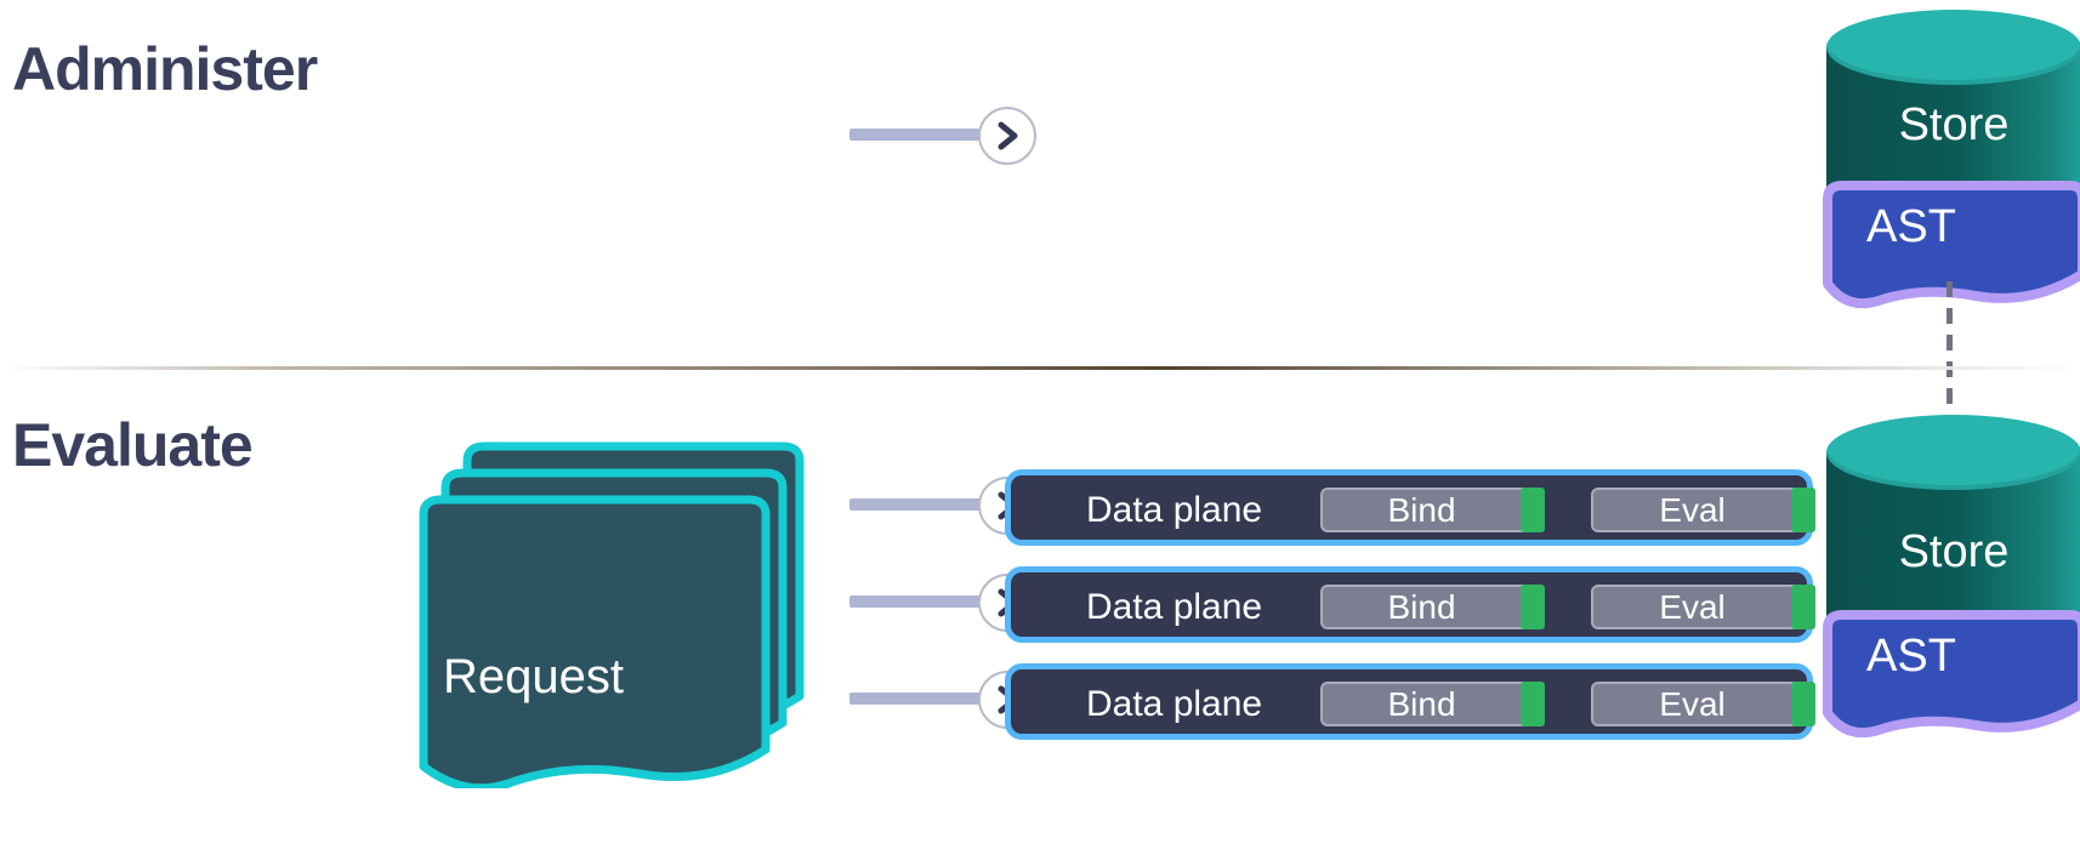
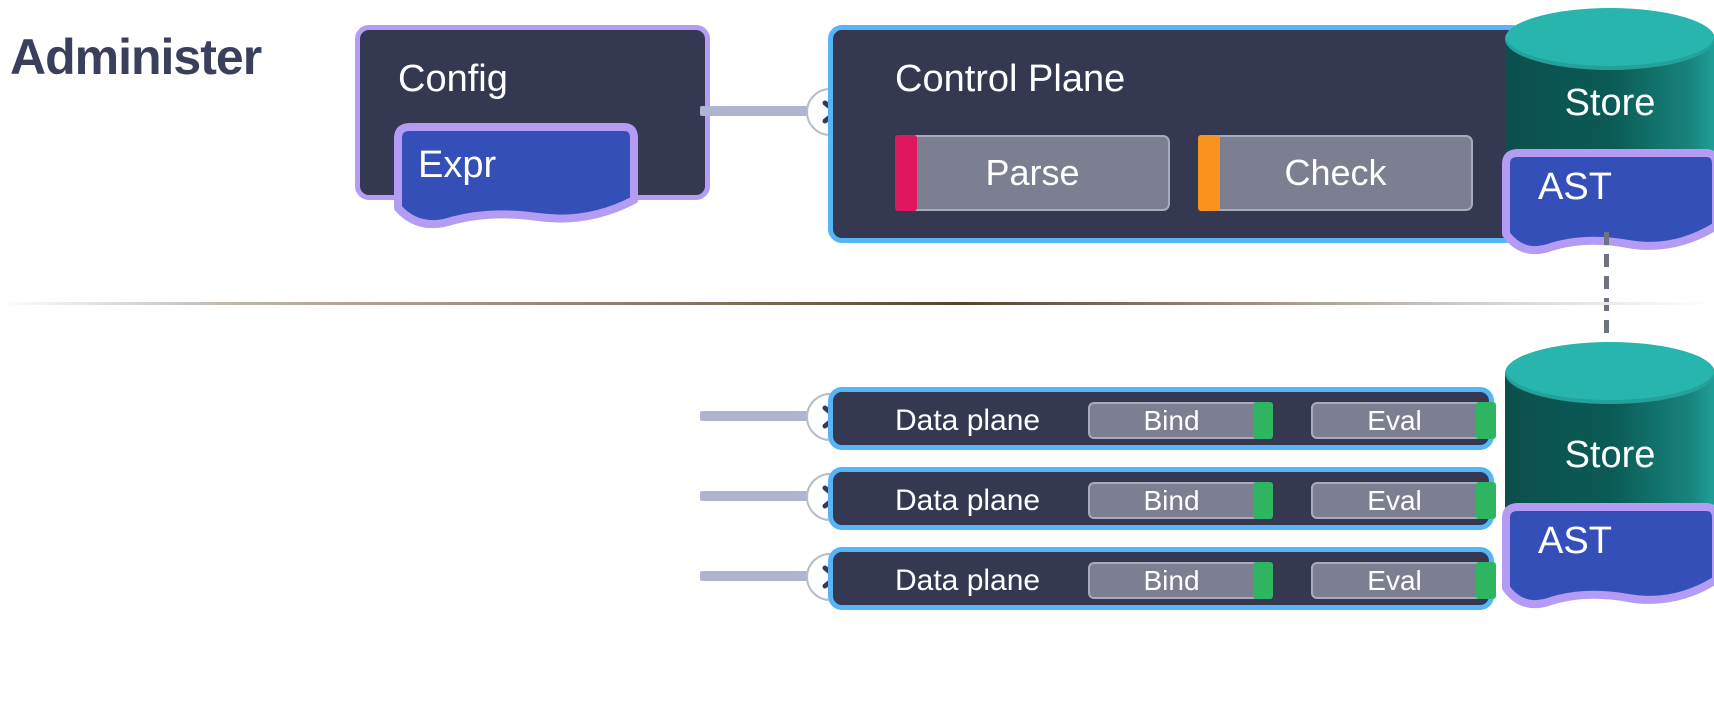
  Administer
+ Config
+ Expr
+ Control Plane
+ Parse
+ Check
  Store
  AST
- Evaluate
- Request
  Data plane
  Bind
  Eval
  Data plane
  Bind
  Eval
  Data plane
  Bind
  Eval
  Store
  AST
